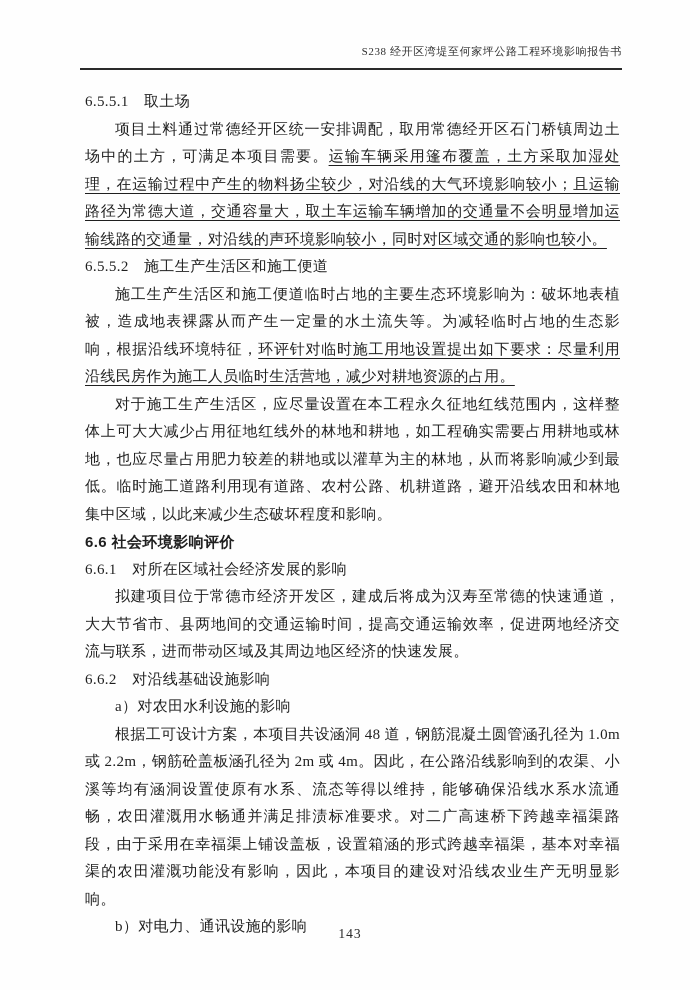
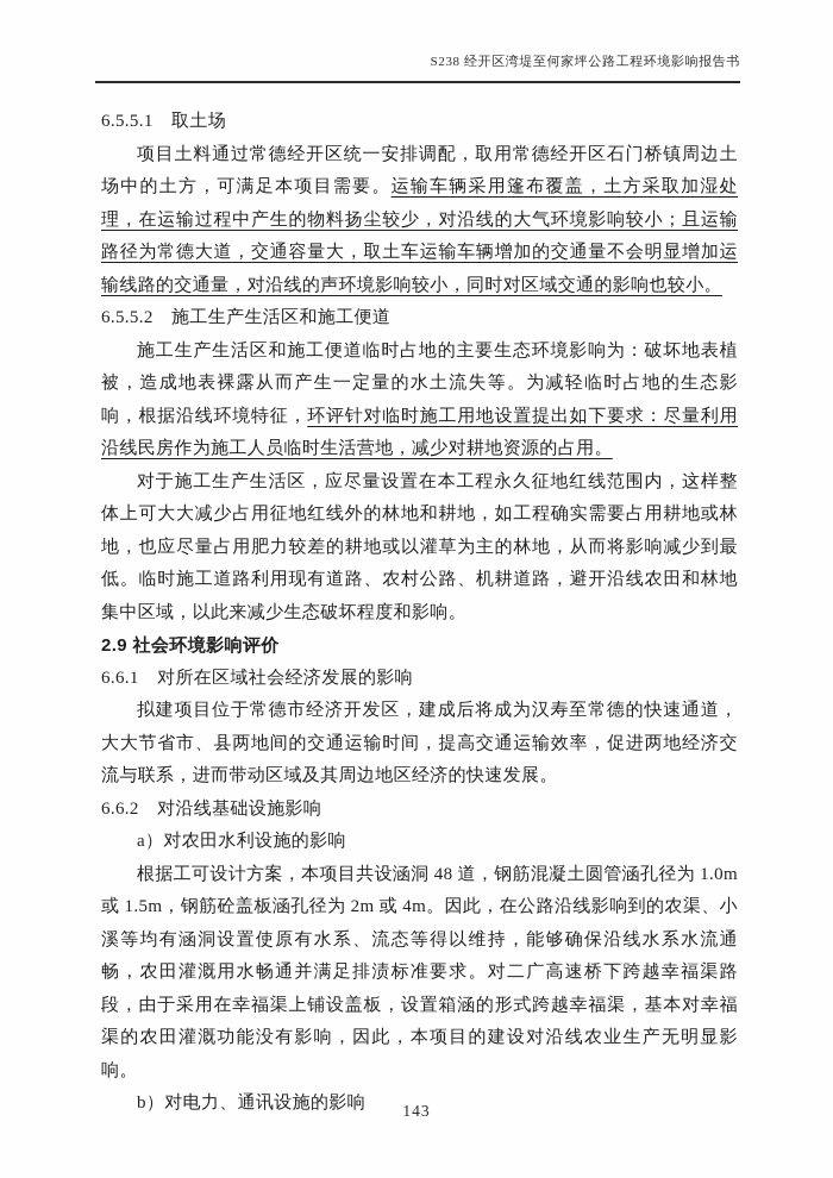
  S238 经开区湾堤至何家坪公路工程环境影响报告书
  6.5.5.1 取土场
  项目土料通过常德经开区统一安排调配，取用常德经开区石门桥镇周边土场中的土方，可满足本项目需要。运输车辆采用篷布覆盖，土方采取加湿处理，在运输过程中产生的物料扬尘较少，对沿线的大气环境影响较小；且运输路径为常德大道，交通容量大，取土车运输车辆增加的交通量不会明显增加运输线路的交通量，对沿线的声环境影响较小，同时对区域交通的影响也较小。
  6.5.5.2 施工生产生活区和施工便道
  施工生产生活区和施工便道临时占地的主要生态环境影响为：破坏地表植被，造成地表裸露从而产生一定量的水土流失等。为减轻临时占地的生态影响，根据沿线环境特征，环评针对临时施工用地设置提出如下要求：尽量利用沿线民房作为施工人员临时生活营地，减少对耕地资源的占用。
  对于施工生产生活区，应尽量设置在本工程永久征地红线范围内，这样整体上可大大减少占用征地红线外的林地和耕地，如工程确实需要占用耕地或林地，也应尽量占用肥力较差的耕地或以灌草为主的林地，从而将影响减少到最低。临时施工道路利用现有道路、农村公路、机耕道路，避开沿线农田和林地集中区域，以此来减少生态破坏程度和影响。
- 6.6 社会环境影响评价
+ 2.9 社会环境影响评价
  6.6.1 对所在区域社会经济发展的影响
  拟建项目位于常德市经济开发区，建成后将成为汉寿至常德的快速通道，大大节省市、县两地间的交通运输时间，提高交通运输效率，促进两地经济交流与联系，进而带动区域及其周边地区经济的快速发展。
  6.6.2 对沿线基础设施影响
  a）对农田水利设施的影响
- 根据工可设计方案，本项目共设涵洞 48 道，钢筋混凝土圆管涵孔径为 1.0m 或 2.2m，钢筋砼盖板涵孔径为 2m 或 4m。因此，在公路沿线影响到的农渠、小溪等均有涵洞设置使原有水系、流态等得以维持，能够确保沿线水系水流通畅，农田灌溉用水畅通并满足排渍标准要求。对二广高速桥下跨越幸福渠路段，由于采用在幸福渠上铺设盖板，设置箱涵的形式跨越幸福渠，基本对幸福渠的农田灌溉功能没有影响，因此，本项目的建设对沿线农业生产无明显影响。
+ 根据工可设计方案，本项目共设涵洞 48 道，钢筋混凝土圆管涵孔径为 1.0m 或 1.5m，钢筋砼盖板涵孔径为 2m 或 4m。因此，在公路沿线影响到的农渠、小溪等均有涵洞设置使原有水系、流态等得以维持，能够确保沿线水系水流通畅，农田灌溉用水畅通并满足排渍标准要求。对二广高速桥下跨越幸福渠路段，由于采用在幸福渠上铺设盖板，设置箱涵的形式跨越幸福渠，基本对幸福渠的农田灌溉功能没有影响，因此，本项目的建设对沿线农业生产无明显影响。
  b）对电力、通讯设施的影响
  143
